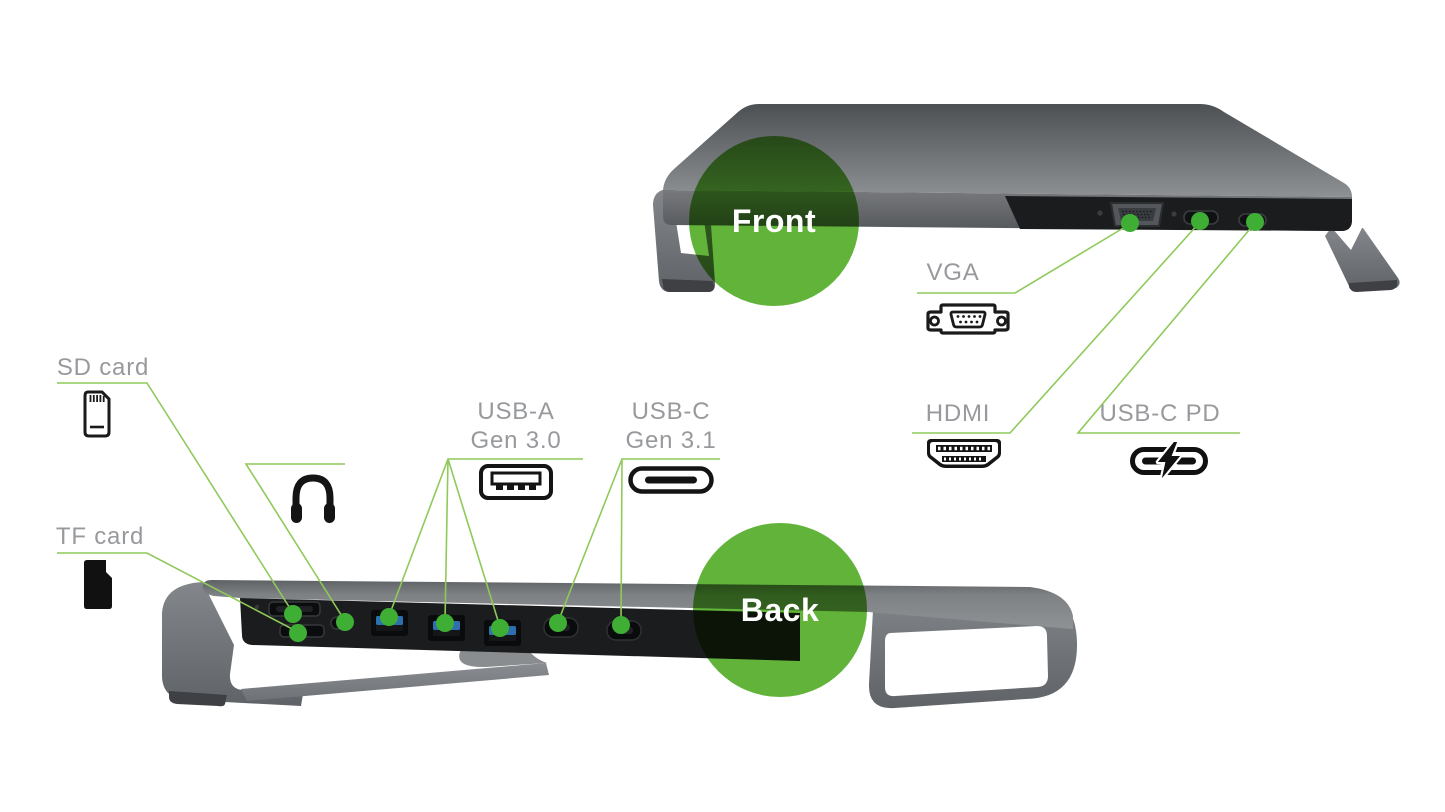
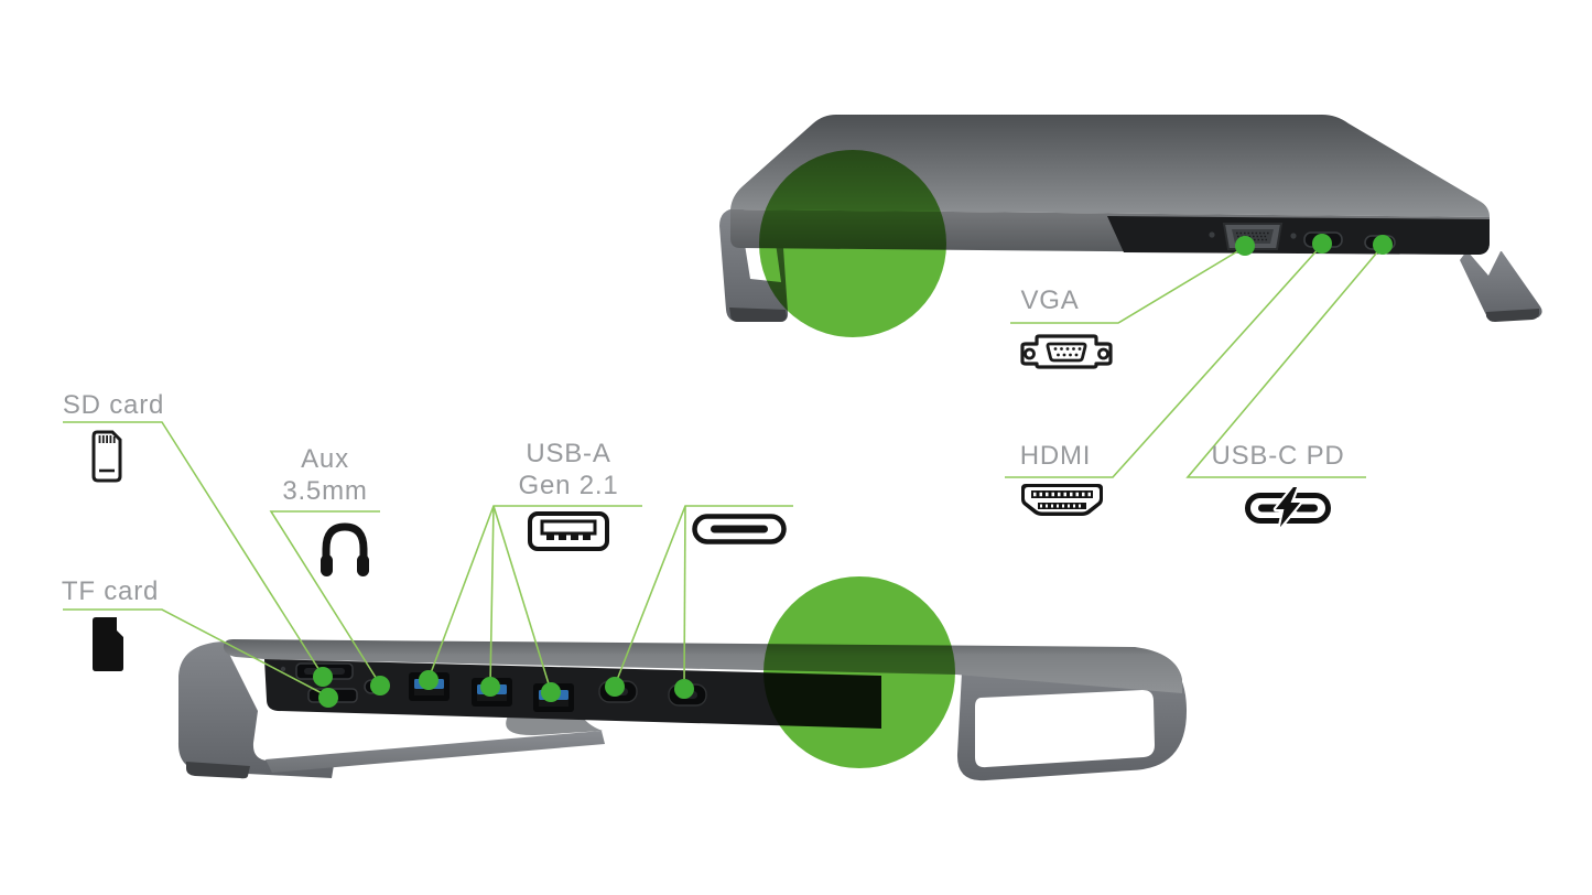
- Front
- Back
  SD card
  TF card
+ Aux
+ 3.5mm
  USB-A
- Gen 3.0
+ Gen 2.1
- USB-C
- Gen 3.1
  VGA
  HDMI
  USB-C PD
